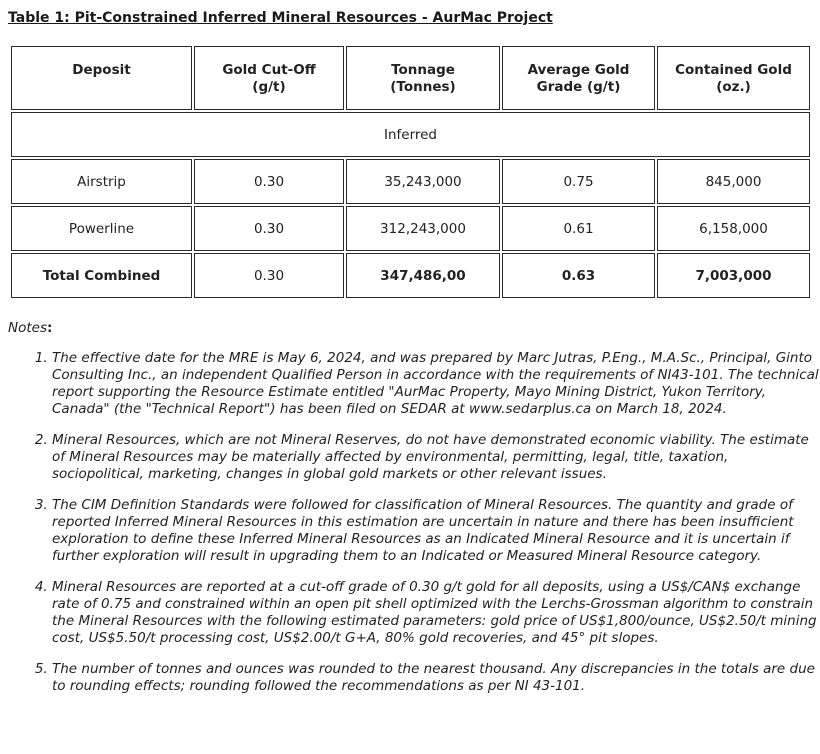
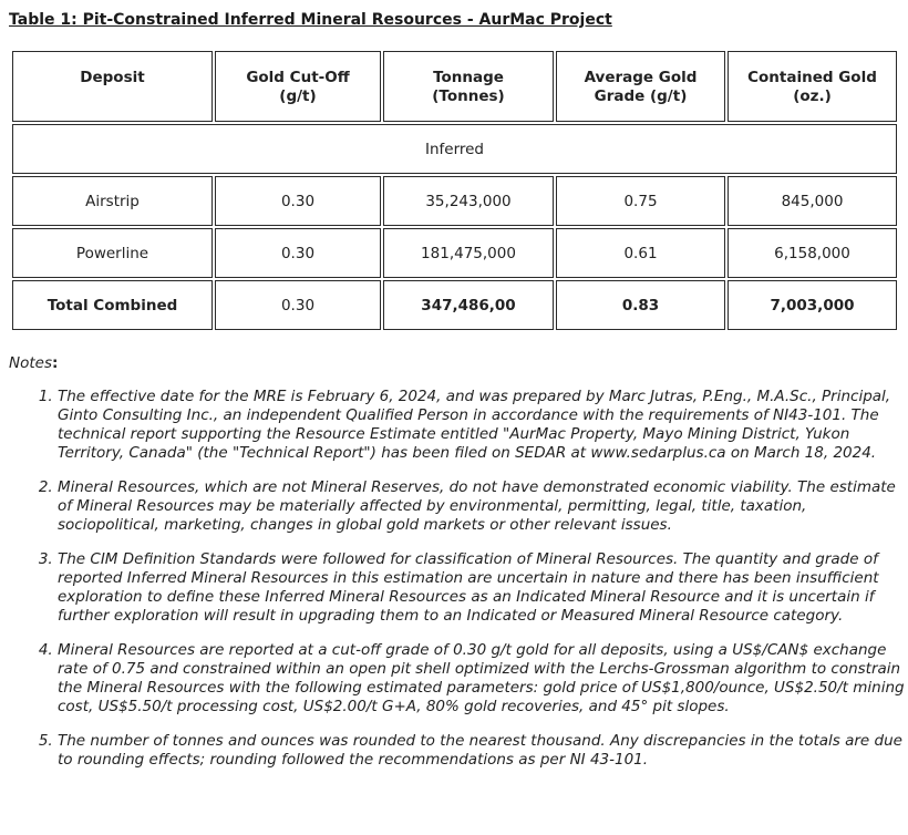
  Table 1: Pit-Constrained Inferred Mineral Resources - AurMac Project
  Deposit	Gold Cut-Off (g/t)	Tonnage (Tonnes)	Average Gold Grade (g/t)	Contained Gold (oz.)
  Inferred
  Airstrip	0.30	35,243,000	0.75	845,000
- Powerline	0.30	312,243,000	0.61	6,158,000
+ Powerline	0.30	181,475,000	0.61	6,158,000
- Total Combined	0.30	347,486,00	0.63	7,003,000
+ Total Combined	0.30	347,486,00	0.83	7,003,000
  Notes:
- The effective date for the MRE is May 6, 2024, and was prepared by Marc Jutras, P.Eng., M.A.Sc., Principal, Ginto Consulting Inc., an independent Qualified Person in accordance with the requirements of NI43-101. The technical report supporting the Resource Estimate entitled "AurMac Property, Mayo Mining District, Yukon Territory, Canada" (the "Technical Report") has been filed on SEDAR at www.sedarplus.ca on March 18, 2024.
+ The effective date for the MRE is February 6, 2024, and was prepared by Marc Jutras, P.Eng., M.A.Sc., Principal, Ginto Consulting Inc., an independent Qualified Person in accordance with the requirements of NI43-101. The technical report supporting the Resource Estimate entitled "AurMac Property, Mayo Mining District, Yukon Territory, Canada" (the "Technical Report") has been filed on SEDAR at www.sedarplus.ca on March 18, 2024.
  Mineral Resources, which are not Mineral Reserves, do not have demonstrated economic viability. The estimate of Mineral Resources may be materially affected by environmental, permitting, legal, title, taxation, sociopolitical, marketing, changes in global gold markets or other relevant issues.
  The CIM Definition Standards were followed for classification of Mineral Resources. The quantity and grade of reported Inferred Mineral Resources in this estimation are uncertain in nature and there has been insufficient exploration to define these Inferred Mineral Resources as an Indicated Mineral Resource and it is uncertain if further exploration will result in upgrading them to an Indicated or Measured Mineral Resource category.
  Mineral Resources are reported at a cut-off grade of 0.30 g/t gold for all deposits, using a US$/CAN$ exchange rate of 0.75 and constrained within an open pit shell optimized with the Lerchs-Grossman algorithm to constrain the Mineral Resources with the following estimated parameters: gold price of US$1,800/ounce, US$2.50/t mining cost, US$5.50/t processing cost, US$2.00/t G+A, 80% gold recoveries, and 45° pit slopes.
  The number of tonnes and ounces was rounded to the nearest thousand. Any discrepancies in the totals are due to rounding effects; rounding followed the recommendations as per NI 43-101.
